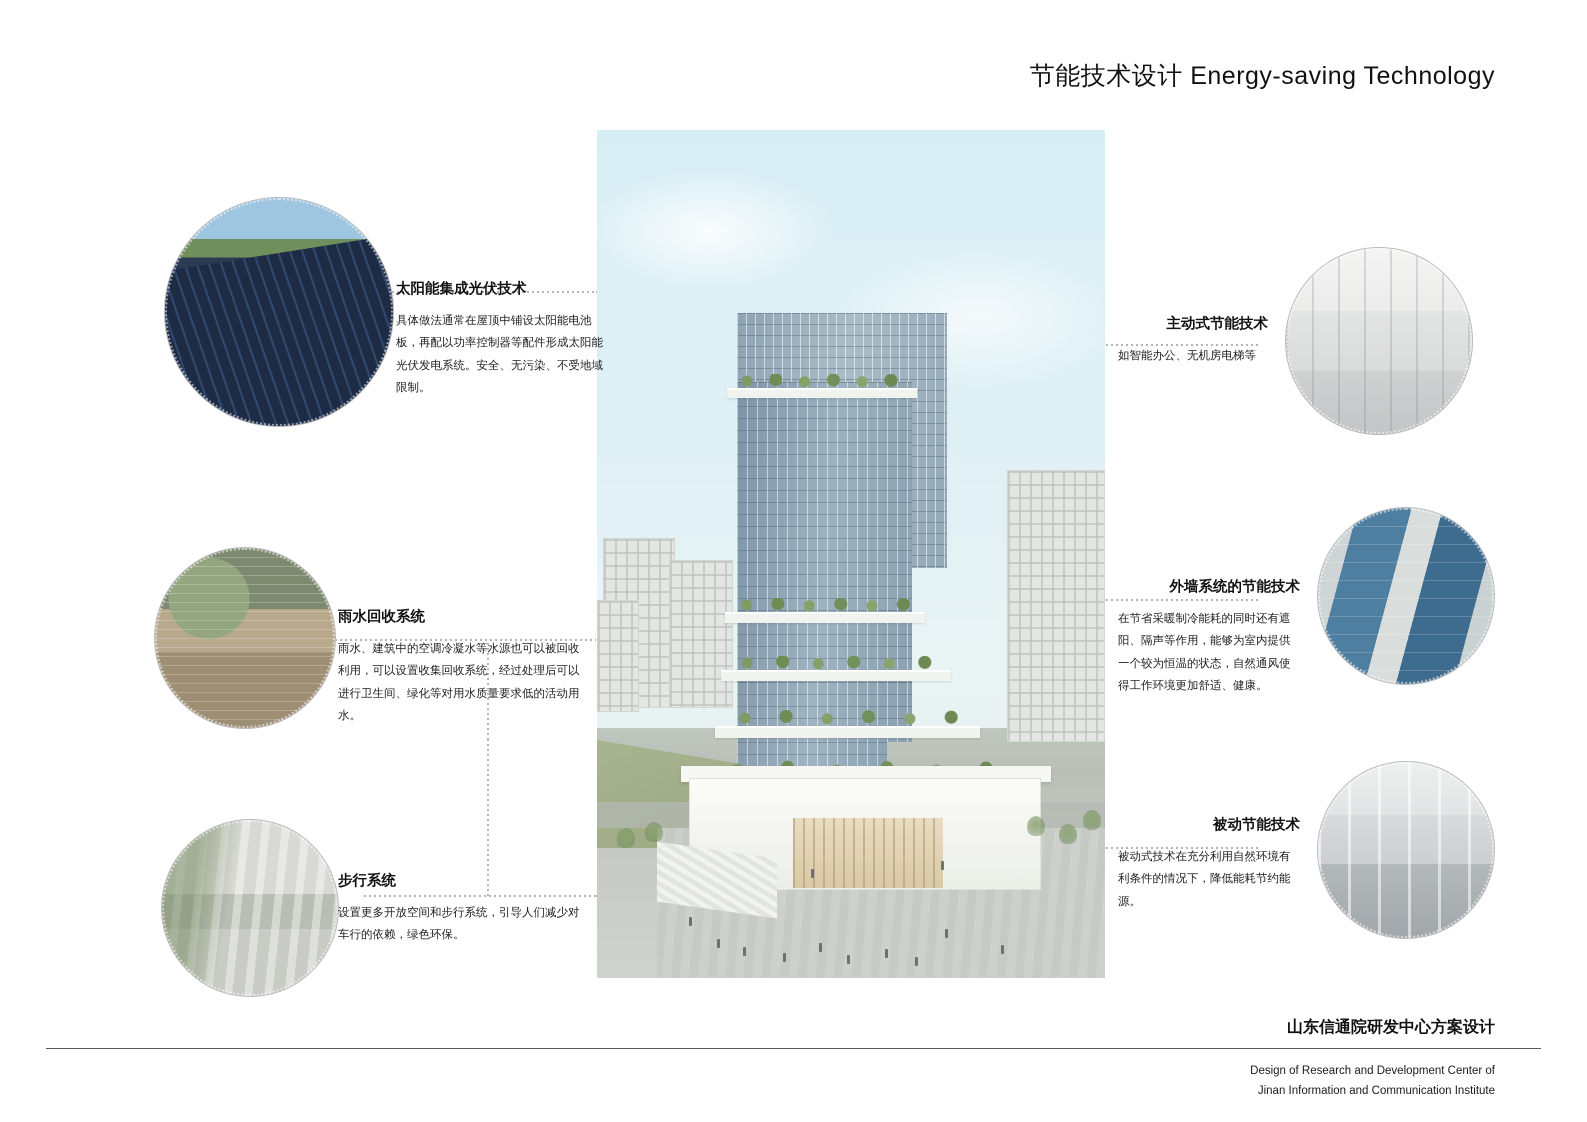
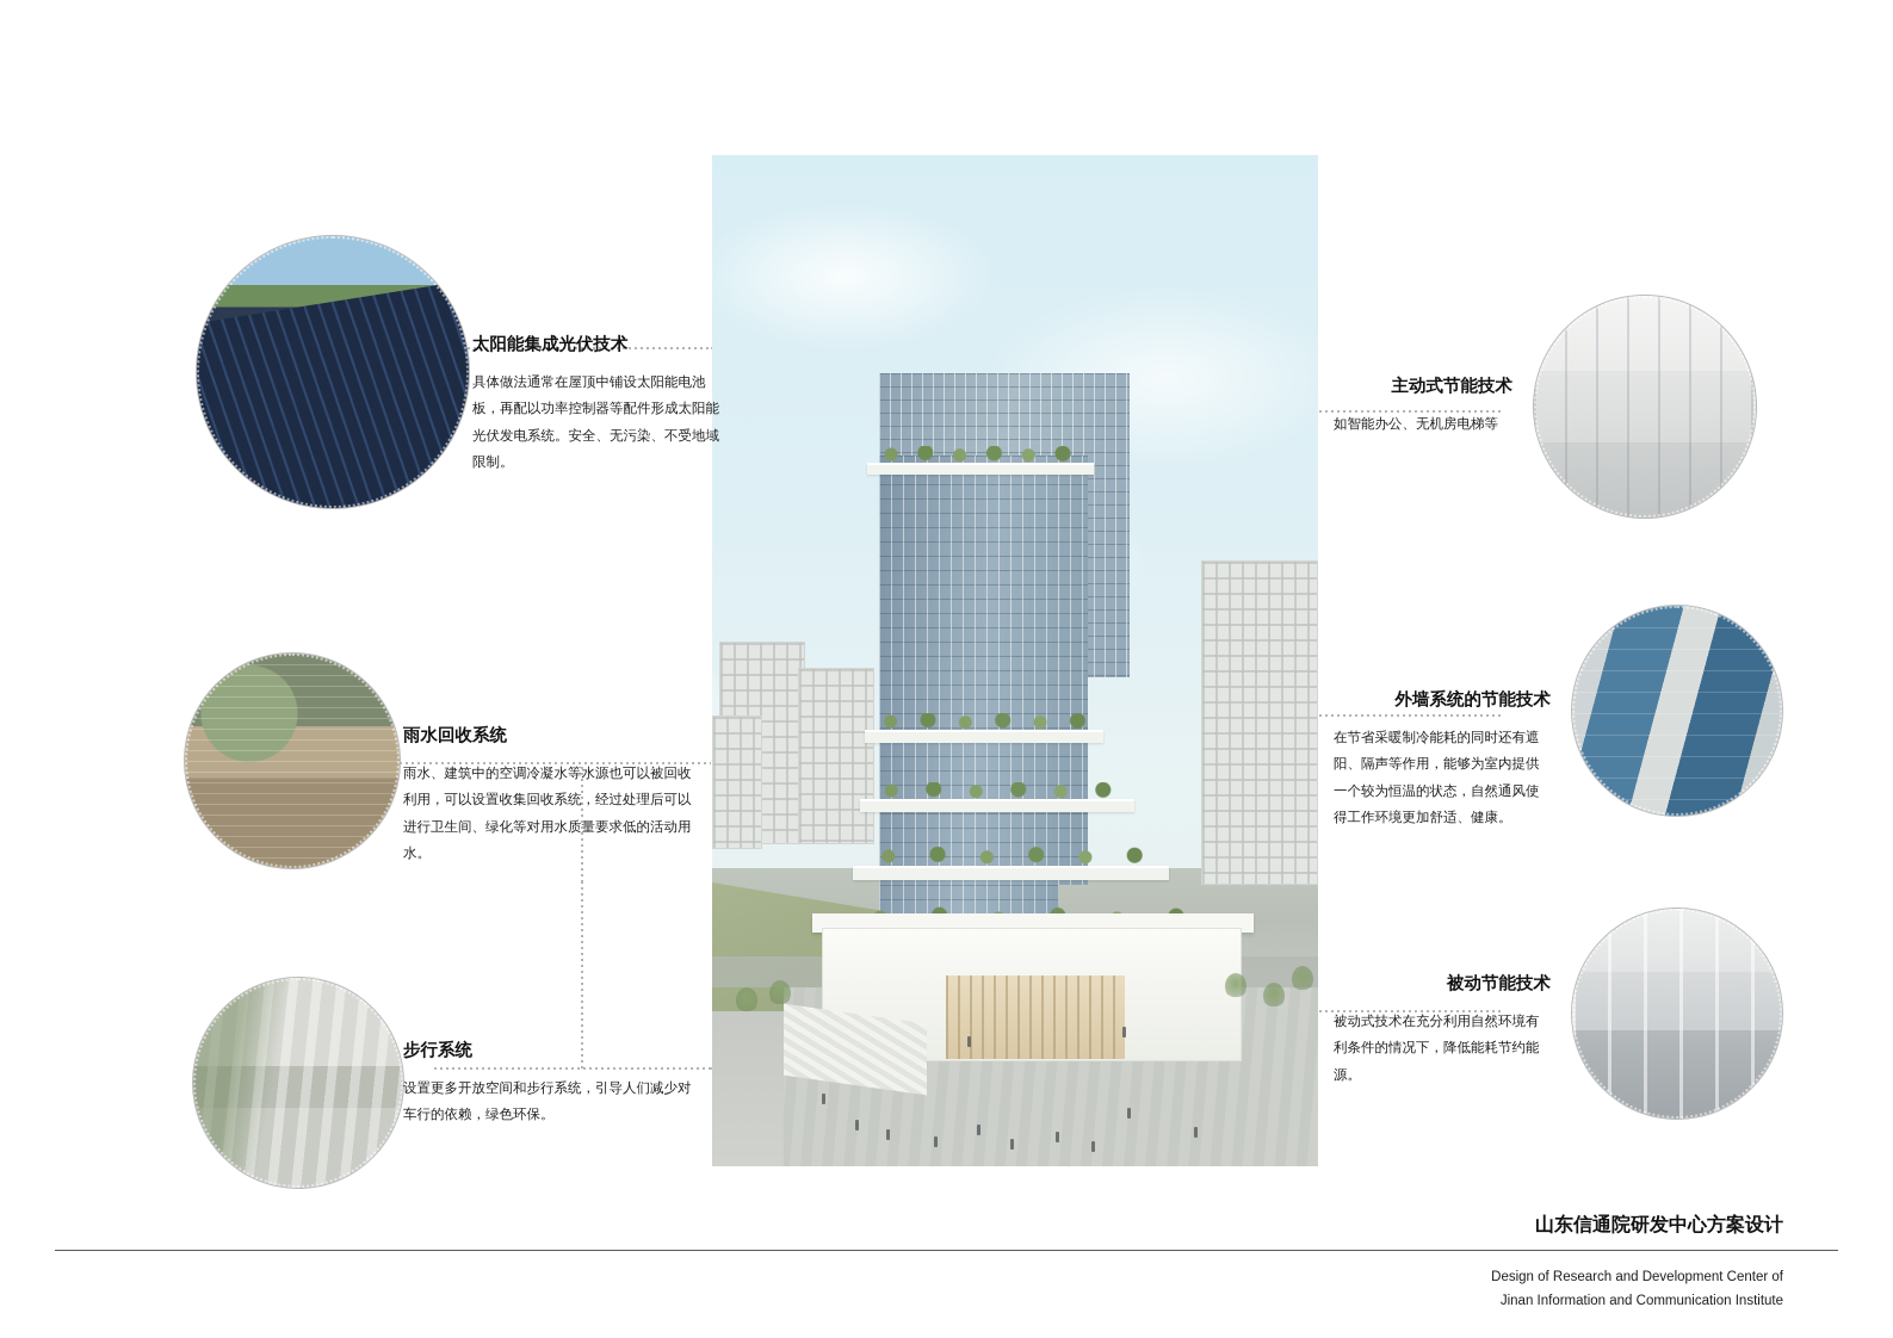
- 节能技术设计 Energy-saving Technology
  太阳能集成光伏技术
  具体做法通常在屋顶中铺设太阳能电池板，再配以功率控制器等配件形成太阳能光伏发电系统。安全、无污染、不受地域限制。
  雨水回收系统
  雨水、建筑中的空调冷凝水等水源也可以被回收利用，可以设置收集回收系统，经过处理后可以进行卫生间、绿化等对用水质量要求低的活动用水。
  步行系统
  设置更多开放空间和步行系统，引导人们减少对车行的依赖，绿色环保。
  主动式节能技术
  如智能办公、无机房电梯等
  外墙系统的节能技术
  在节省采暖制冷能耗的同时还有遮阳、隔声等作用，能够为室内提供一个较为恒温的状态，自然通风使得工作环境更加舒适、健康。
  被动节能技术
  被动式技术在充分利用自然环境有利条件的情况下，降低能耗节约能源。
  山东信通院研发中心方案设计
  Design of Research and Development Center of
  Jinan Information and Communication Institute
